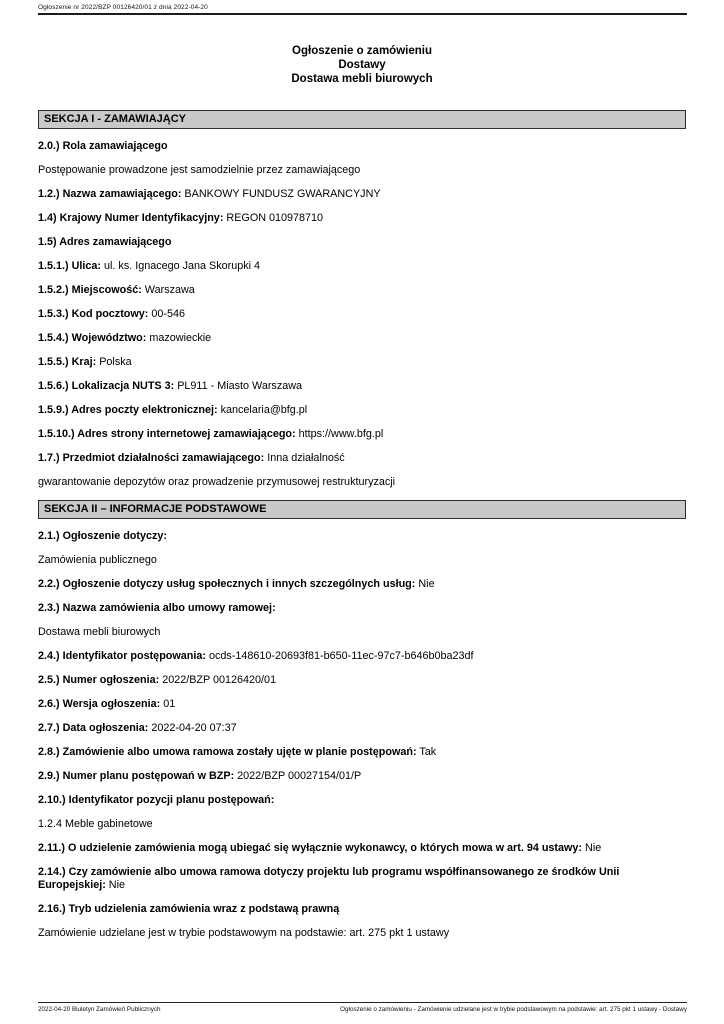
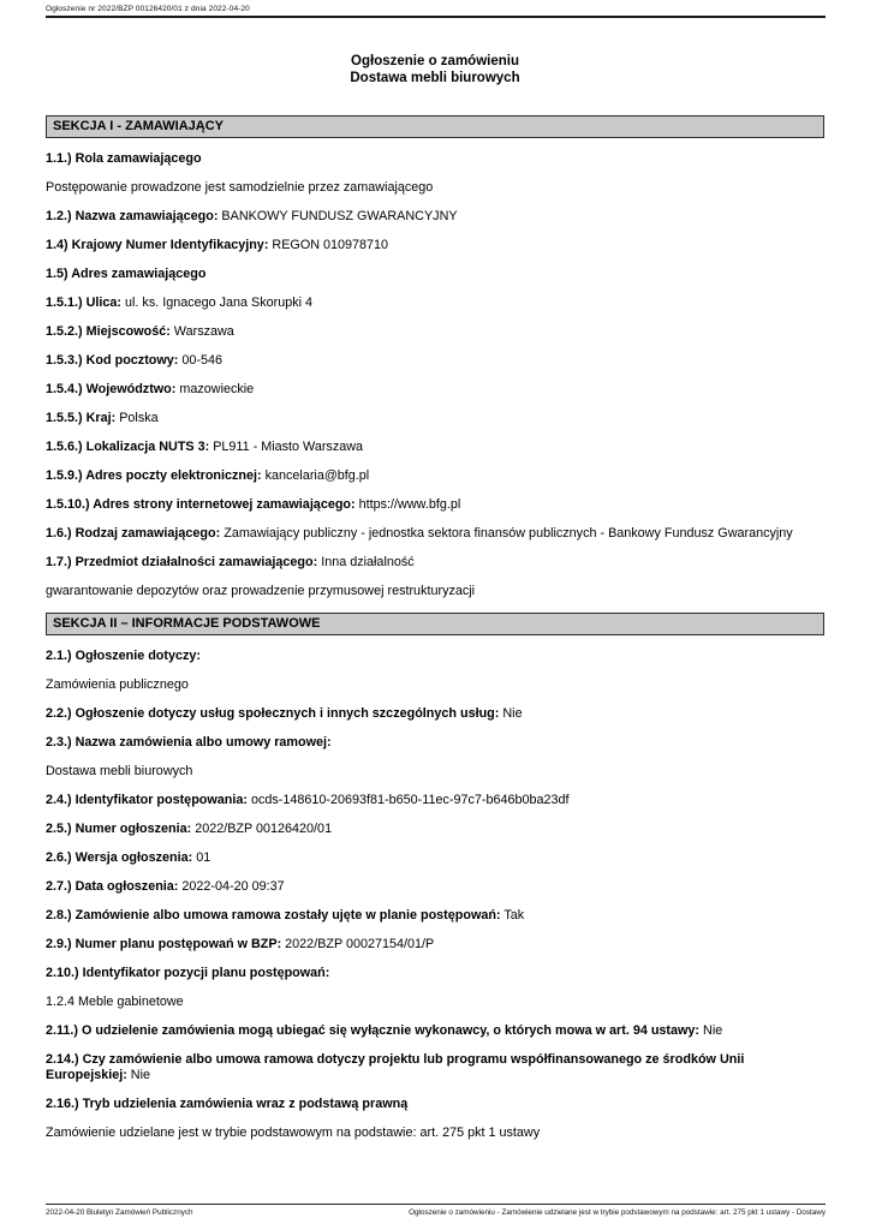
  Ogłoszenie o zamówieniu
- Dostawy
  Dostawa mebli biurowych
  SEKCJA I - ZAMAWIAJĄCY
- 2.0.) Rola zamawiającego
+ 1.1.) Rola zamawiającego
  Postępowanie prowadzone jest samodzielnie przez zamawiającego
  1.2.) Nazwa zamawiającego: BANKOWY FUNDUSZ GWARANCYJNY
  1.4) Krajowy Numer Identyfikacyjny: REGON 010978710
  1.5) Adres zamawiającego
  1.5.1.) Ulica: ul. ks. Ignacego Jana Skorupki 4
  1.5.2.) Miejscowość: Warszawa
  1.5.3.) Kod pocztowy: 00-546
  1.5.4.) Województwo: mazowieckie
  1.5.5.) Kraj: Polska
  1.5.6.) Lokalizacja NUTS 3: PL911 - Miasto Warszawa
  1.5.9.) Adres poczty elektronicznej: kancelaria@bfg.pl
  1.5.10.) Adres strony internetowej zamawiającego: https://www.bfg.pl
+ 1.6.) Rodzaj zamawiającego: Zamawiający publiczny - jednostka sektora finansów publicznych - Bankowy Fundusz Gwarancyjny
  1.7.) Przedmiot działalności zamawiającego: Inna działalność
  gwarantowanie depozytów oraz prowadzenie przymusowej restrukturyzacji
  SEKCJA II – INFORMACJE PODSTAWOWE
  2.1.) Ogłoszenie dotyczy:
  Zamówienia publicznego
  2.2.) Ogłoszenie dotyczy usług społecznych i innych szczególnych usług: Nie
  2.3.) Nazwa zamówienia albo umowy ramowej:
  Dostawa mebli biurowych
  2.4.) Identyfikator postępowania: ocds-148610-20693f81-b650-11ec-97c7-b646b0ba23df
  2.5.) Numer ogłoszenia: 2022/BZP 00126420/01
  2.6.) Wersja ogłoszenia: 01
- 2.7.) Data ogłoszenia: 2022-04-20 07:37
+ 2.7.) Data ogłoszenia: 2022-04-20 09:37
  2.8.) Zamówienie albo umowa ramowa zostały ujęte w planie postępowań: Tak
  2.9.) Numer planu postępowań w BZP: 2022/BZP 00027154/01/P
  2.10.) Identyfikator pozycji planu postępowań:
  1.2.4 Meble gabinetowe
  2.11.) O udzielenie zamówienia mogą ubiegać się wyłącznie wykonawcy, o których mowa w art. 94 ustawy: Nie
  2.14.) Czy zamówienie albo umowa ramowa dotyczy projektu lub programu współfinansowanego ze środków Unii Europejskiej: Nie
  2.16.) Tryb udzielenia zamówienia wraz z podstawą prawną
  Zamówienie udzielane jest w trybie podstawowym na podstawie: art. 275 pkt 1 ustawy
